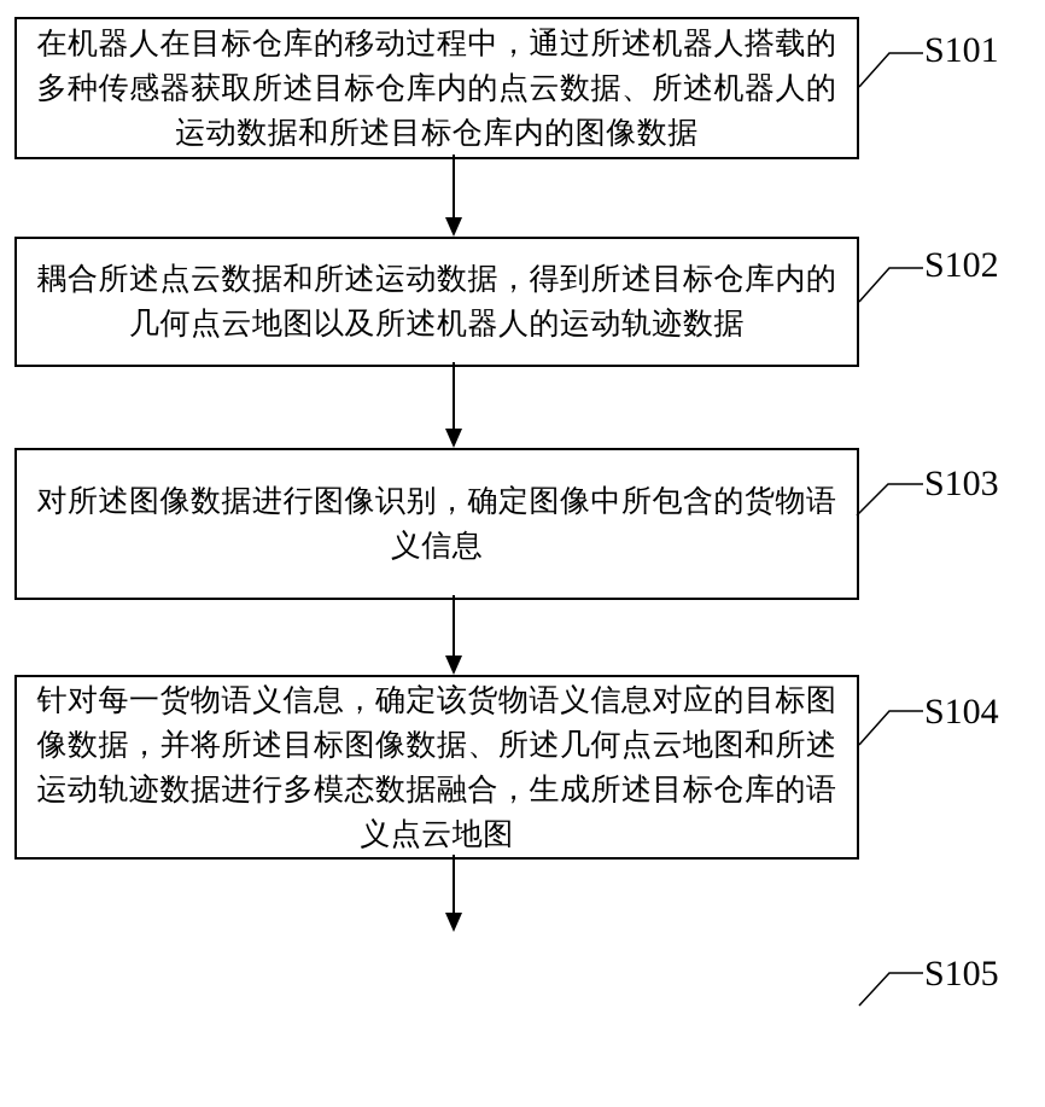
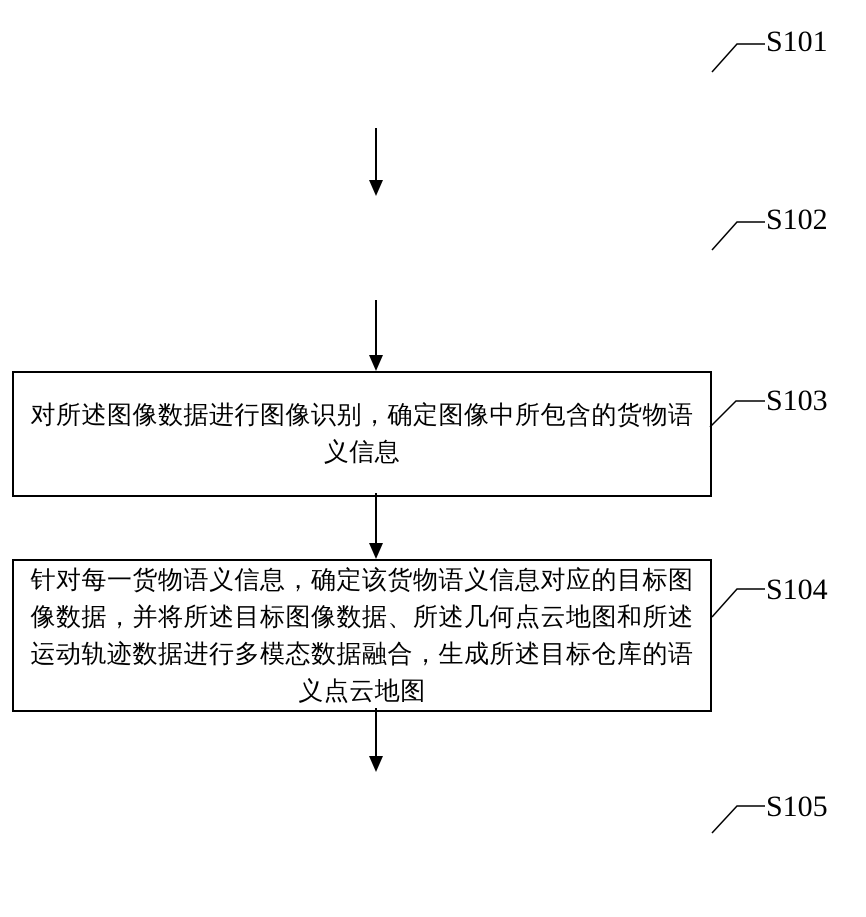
- 在机器人在目标仓库的移动过程中，通过所述机器人搭载的
- 多种传感器获取所述目标仓库内的点云数据、所述机器人的
- 运动数据和所述目标仓库内的图像数据
- 耦合所述点云数据和所述运动数据，得到所述目标仓库内的
- 几何点云地图以及所述机器人的运动轨迹数据
  对所述图像数据进行图像识别，确定图像中所包含的货物语
  义信息
  针对每一货物语义信息，确定该货物语义信息对应的目标图
  像数据，并将所述目标图像数据、所述几何点云地图和所述
  运动轨迹数据进行多模态数据融合，生成所述目标仓库的语
  义点云地图
  S101
  S102
  S103
  S104
  S105
